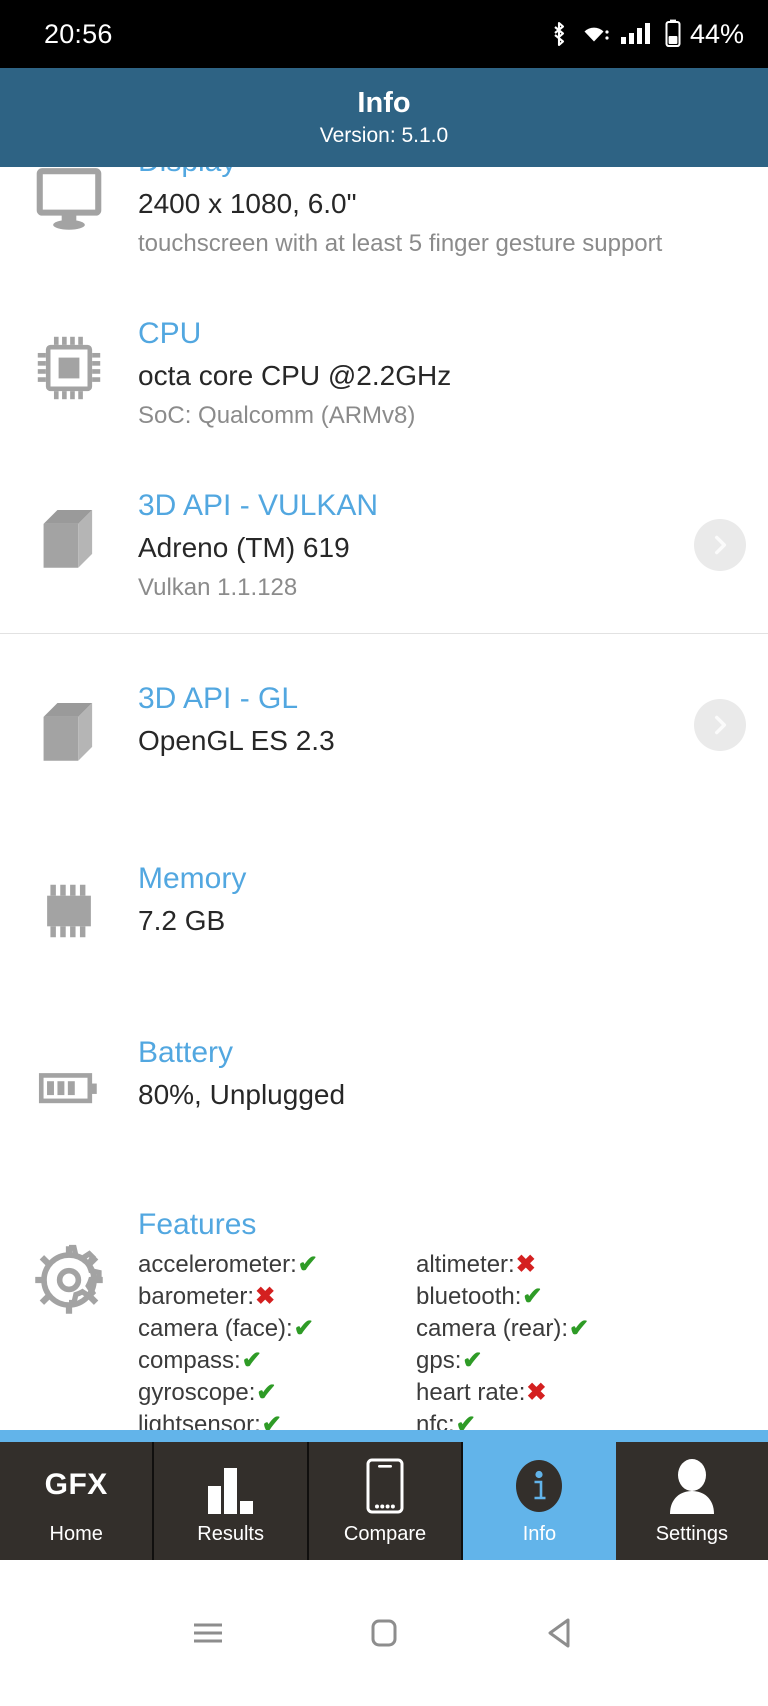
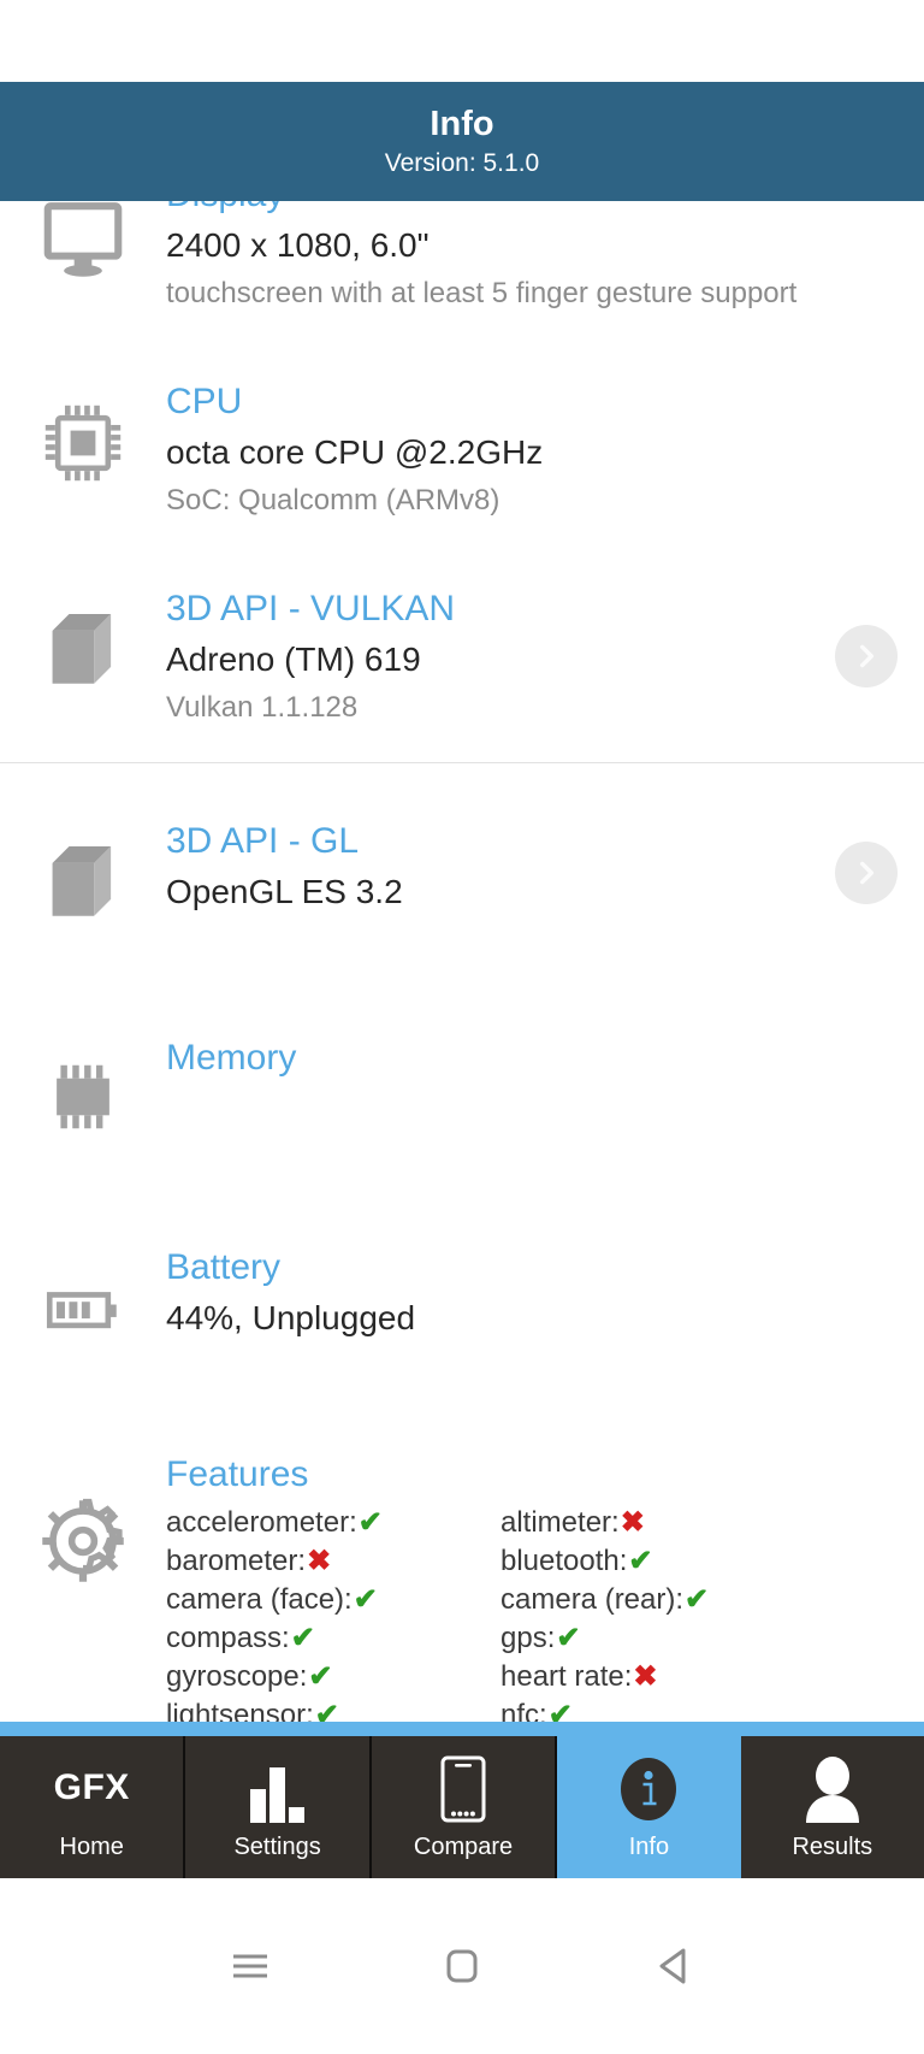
- 20:56
- 44%
  Info
  Version: 5.1.0
  2400 x 1080, 6.0"
  touchscreen with at least 5 finger gesture support
  CPU
  octa core CPU @2.2GHz
  SoC: Qualcomm (ARMv8)
  3D API - VULKAN
  Adreno (TM) 619
  Vulkan 1.1.128
  3D API - GL
- OpenGL ES 2.3
+ OpenGL ES 3.2
  Memory
- 7.2 GB
  Battery
- 80%, Unplugged
+ 44%, Unplugged
  Features
  accelerometer:✔
  altimeter:✖
  barometer:✖
  bluetooth:✔
  camera (face):✔
  camera (rear):✔
  compass:✔
  gps:✔
  gyroscope:✔
  heart rate:✖
  lightsensor:✔
  nfc:✔
  GFX
  Home
- Results
+ Settings
  Compare
  Info
- Settings
+ Results
